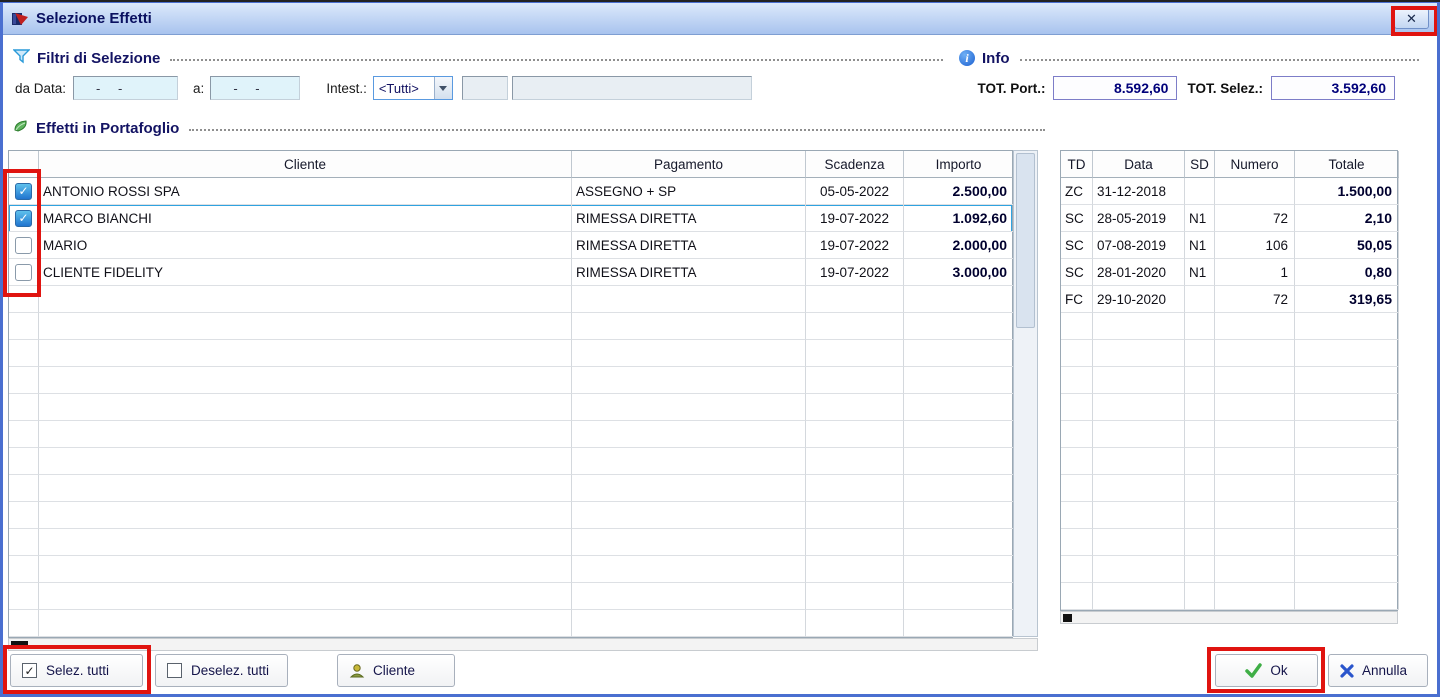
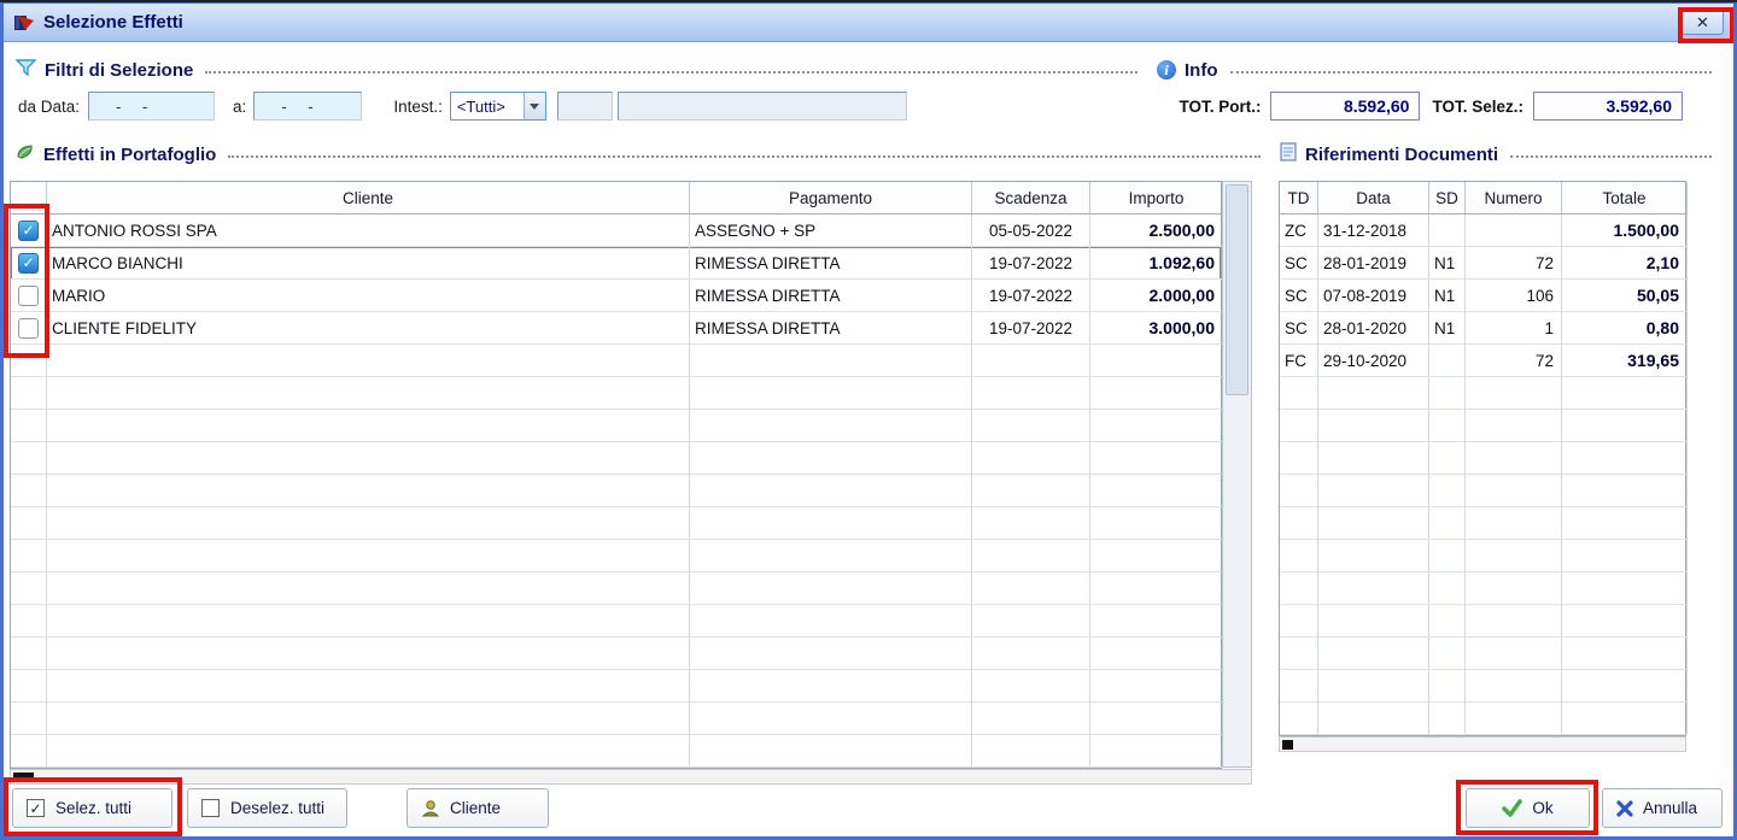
  Selezione Effetti
  ✕
  Filtri di Selezione
  i
  Info
  da Data:
  - -
  a:
  - -
  Intest.:
  <Tutti>
  TOT. Port.:
  8.592,60
  TOT. Selez.:
  3.592,60
  Effetti in Portafoglio
+ Riferimenti Documenti
  Cliente
  Pagamento
  Scadenza
  Importo
  ✓
  ANTONIO ROSSI SPA
  ASSEGNO + SP
  05-05-2022
  2.500,00
  ✓
  MARCO BIANCHI
  RIMESSA DIRETTA
  19-07-2022
  1.092,60
  MARIO
  RIMESSA DIRETTA
  19-07-2022
  2.000,00
  CLIENTE FIDELITY
  RIMESSA DIRETTA
  19-07-2022
  3.000,00
  TD
  Data
  SD
  Numero
  Totale
  ZC
  31-12-2018
  1.500,00
  SC
- 28-05-2019
+ 28-01-2019
  N1
  72
  2,10
  SC
  07-08-2019
  N1
  106
  50,05
  SC
  28-01-2020
  N1
  1
  0,80
  FC
  29-10-2020
  72
  319,65
  ✓
  Selez. tutti
  Deselez. tutti
  Cliente
  Ok
  Annulla
